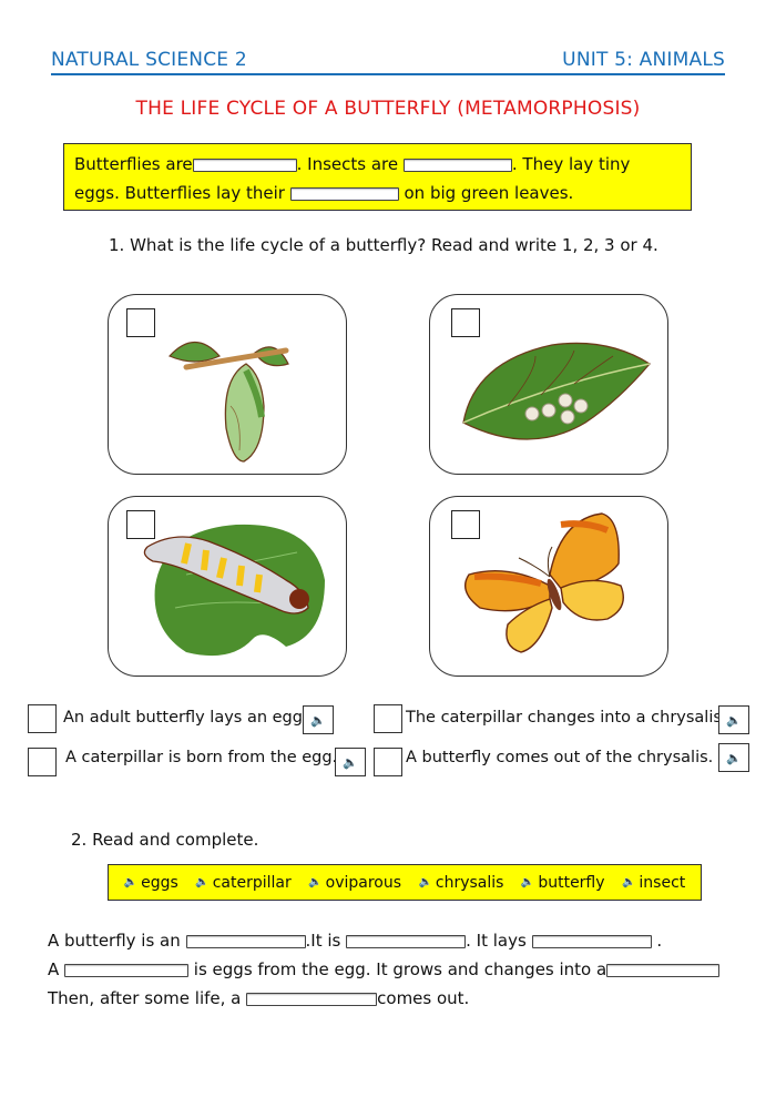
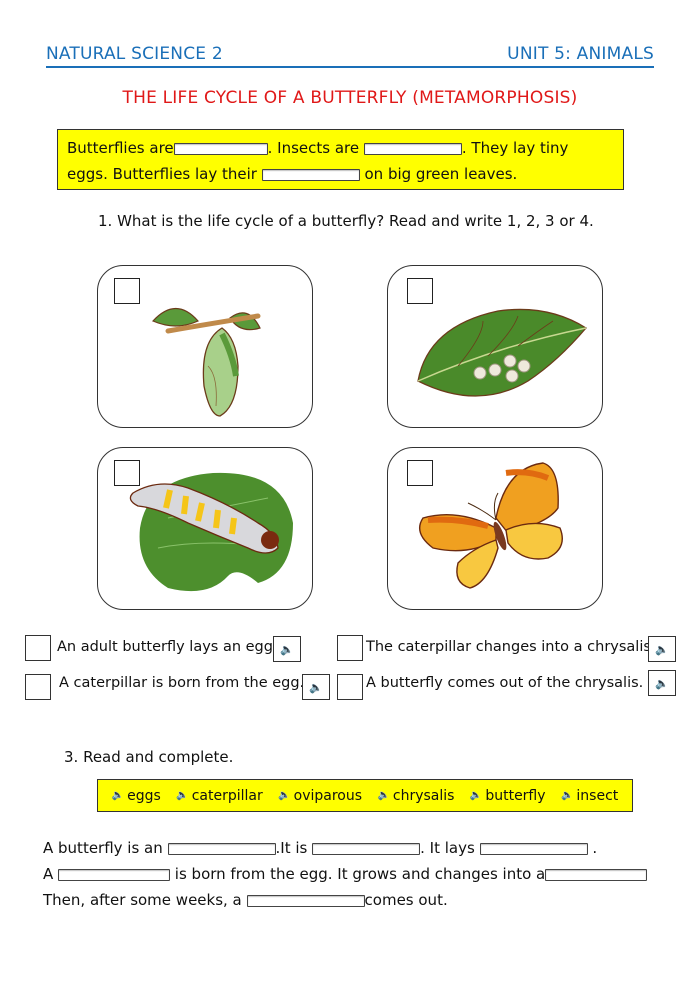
  NATURAL SCIENCE 2
  UNIT 5: ANIMALS
  THE LIFE CYCLE OF A BUTTERFLY (METAMORPHOSIS)
  Butterflies are . Insects are . They lay tiny
  eggs. Butterflies lay their on big green leaves.
  1. What is the life cycle of a butterfly? Read and write 1, 2, 3 or 4.
  An adult butterfly lays an egg
  🔈
  The caterpillar changes into a chrysali
  🔈
  A caterpillar is born from the egg
  🔈
  A butterfly comes out of the chrysalis.
  🔈
- 2. Read and complete.
+ 3. Read and complete.
  🔈
  eggs
  🔈
  caterpillar
  🔈
  oviparous
  🔈
  chrysalis
  🔈
  butterfly
  🔈
  insect
  A butterfly is an .It is . It lays .
- A is eggs from the egg. It grows and changes into a
+ A is born from the egg. It grows and changes into a
- Then, after some life, a comes out.
+ Then, after some weeks, a comes out.
